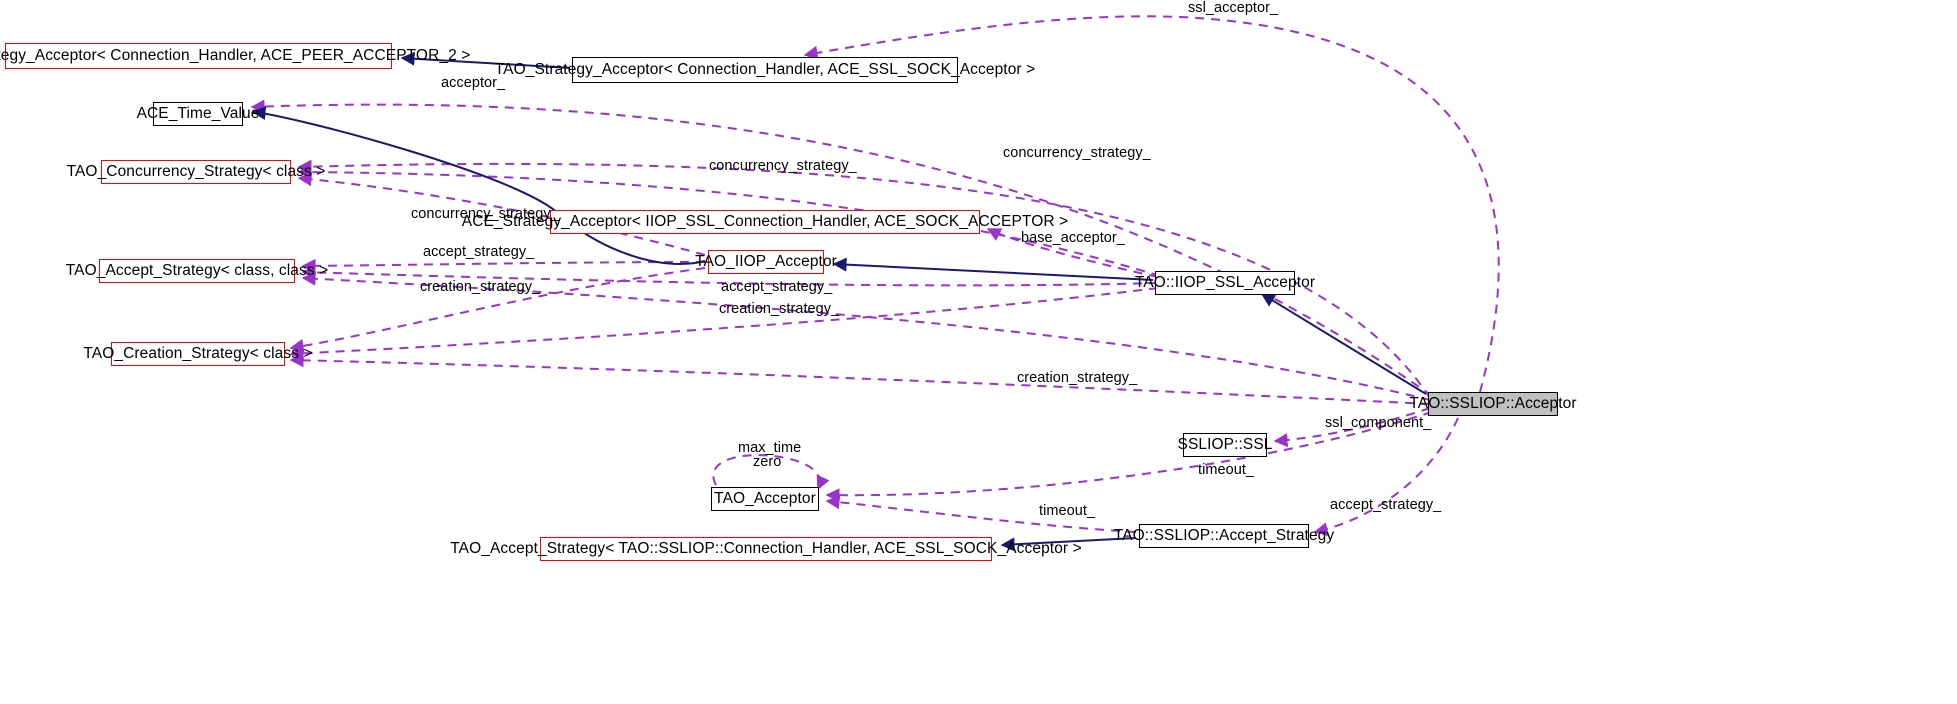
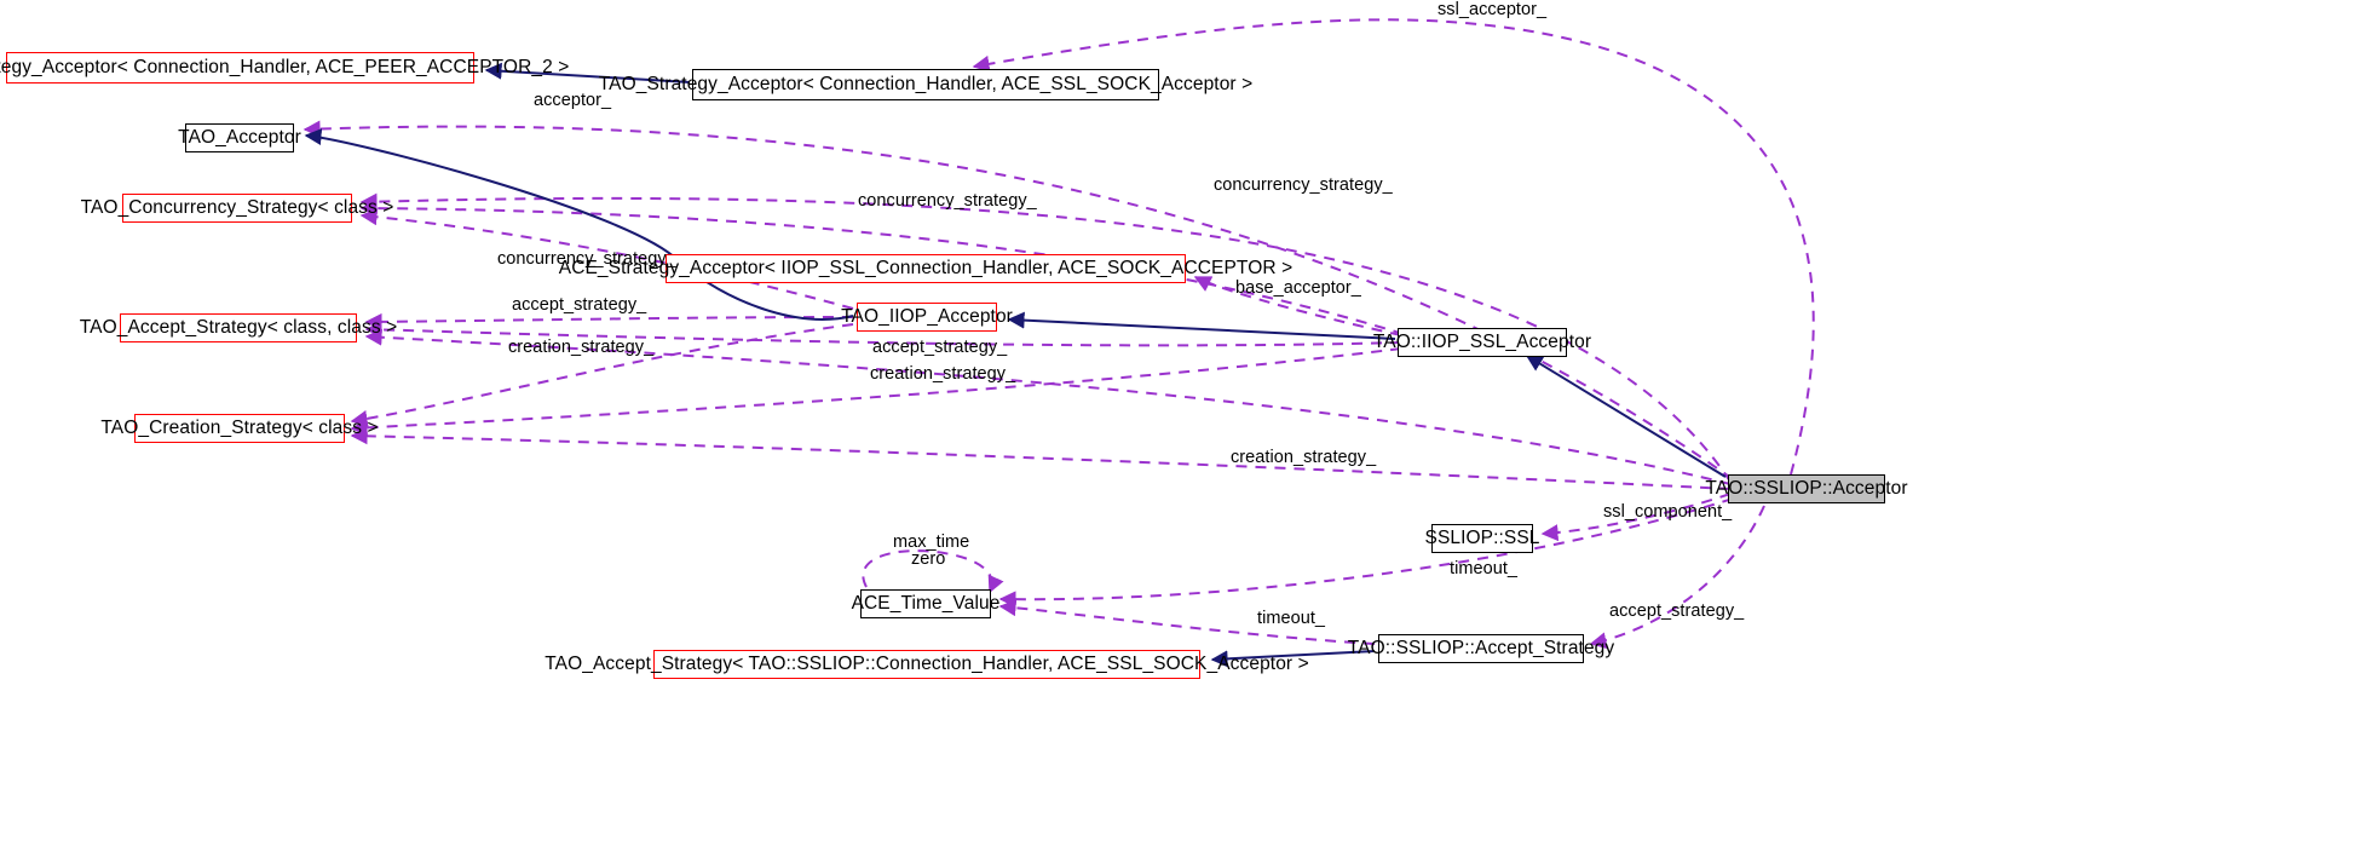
  egy_Acceptor< Connection_Handler, ACE_PEER_ACCEPTOR_2 >
  TAO_Strategy_Acceptor< Connection_Handler, ACE_SSL_SOCK_Acceptor >
- ACE_Time_Value
+ TAO_Acceptor
  TAO_Concurrency_Strategy< class >
  ACE_Strategy_Acceptor< IIOP_SSL_Connection_Handler, ACE_SOCK_ACCEPTOR >
  TAO_Accept_Strategy< class, class >
  TAO_IIOP_Acceptor
  TAO::IIOP_SSL_Acceptor
  TAO_Creation_Strategy< class >
  TAO::SSLIOP::Acceptor
  SSLIOP::SSL
- TAO_Acceptor
+ ACE_Time_Value
  TAO::SSLIOP::Accept_Strategy
  TAO_Accept_Strategy< TAO::SSLIOP::Connection_Handler, ACE_SSL_SOCK_Acceptor >
  ssl_acceptor_
  acceptor_
  concurrency_strategy_
  concurrency_strategy_
  concurrency_strategy_
  base_acceptor_
  accept_strategy_
  accept_strategy_
  creation_strategy_
  creation_strategy_
  creation_strategy_
  ssl_component_
  max_time
  zero
  timeout_
  accept_strategy_
  timeout_
